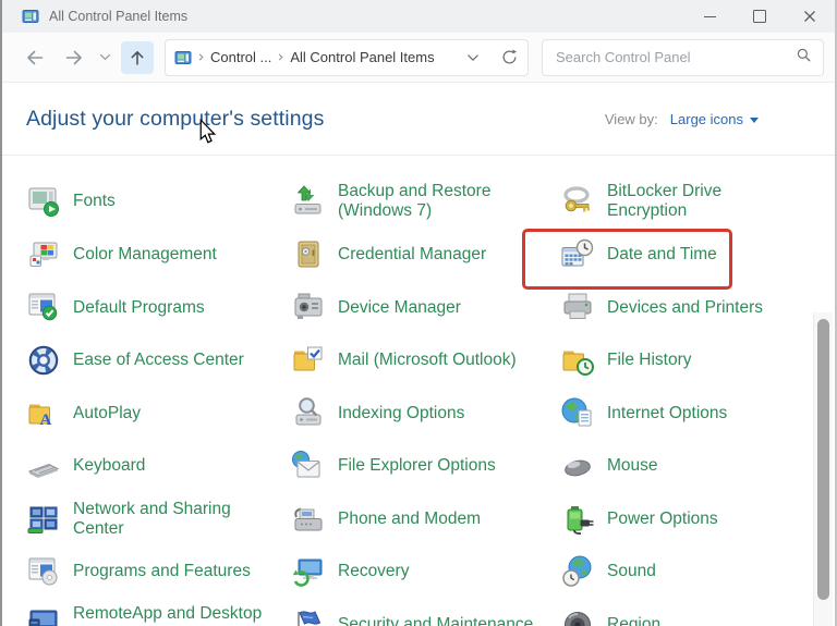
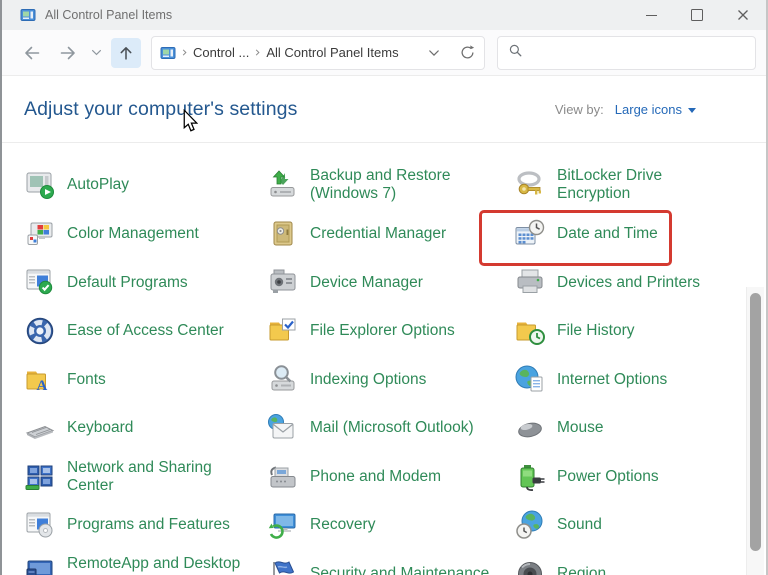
  All Control Panel Items
  Control ...
  All Control Panel Items
- Search Control Panel
  Adjust your computer's settings
  View by:
  Large icons
- Fonts
+ AutoPlay
  Backup and Restore (Windows 7)
  BitLocker Drive Encryption
  Color Management
  Credential Manager
  Date and Time
  Default Programs
  Device Manager
  Devices and Printers
  Ease of Access Center
- Mail (Microsoft Outlook)
+ File Explorer Options
  File History
- AutoPlay
+ Fonts
  Indexing Options
  Internet Options
  Keyboard
- File Explorer Options
+ Mail (Microsoft Outlook)
  Mouse
  Network and Sharing Center
  Phone and Modem
  Power Options
  Programs and Features
  Recovery
  Sound
  RemoteApp and Desktop
  Security and Maintenance
  Region
